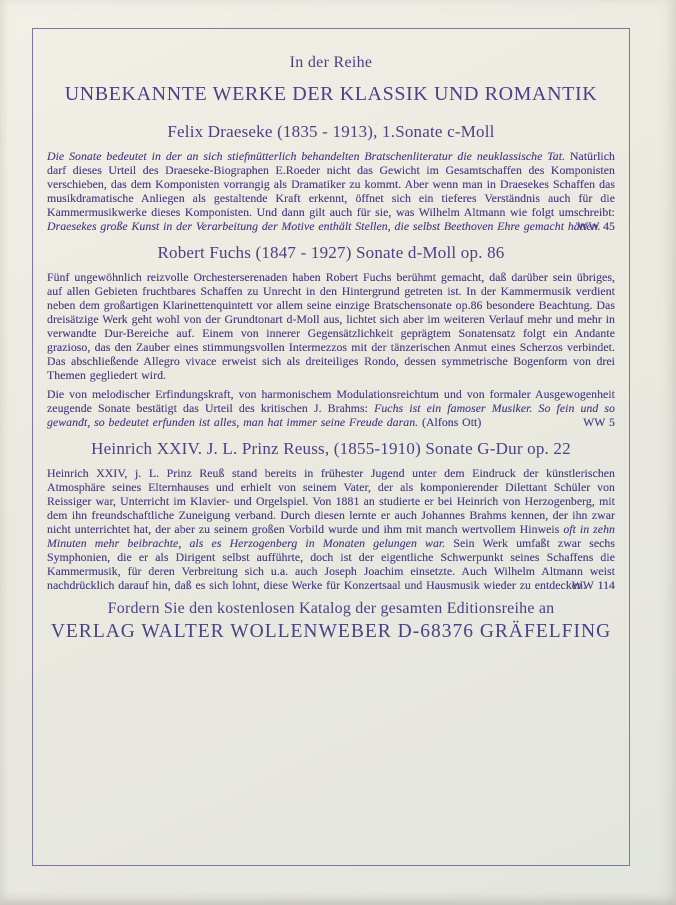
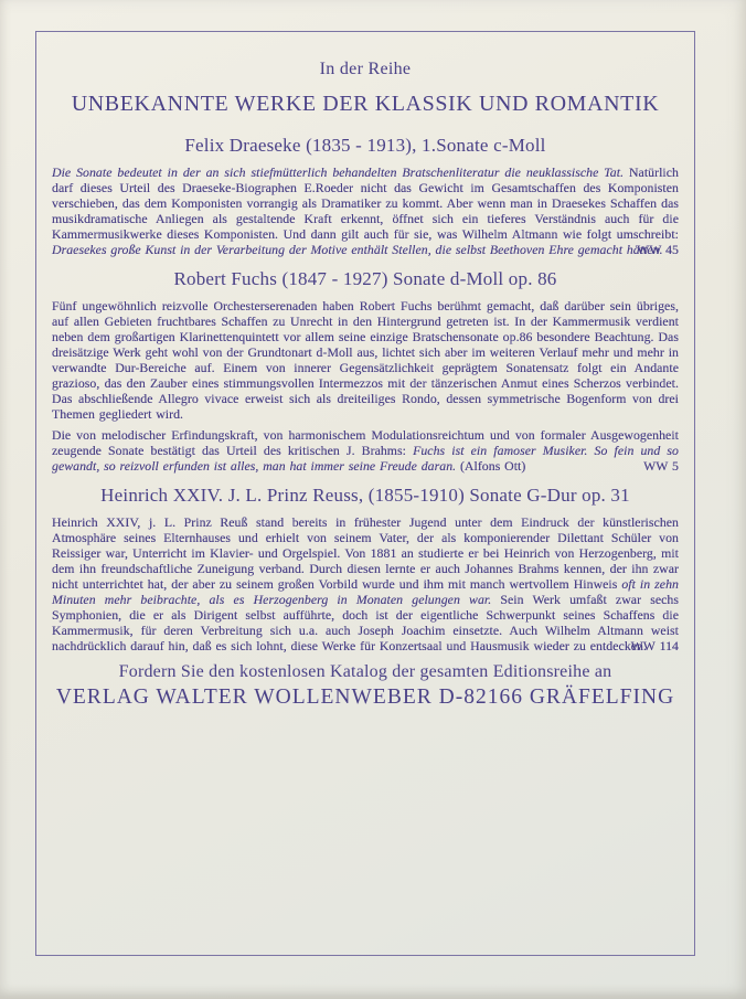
  In der Reihe
  UNBEKANNTE WERKE DER KLASSIK UND ROMANTIK
  Felix Draeseke (1835 - 1913), 1.Sonate c-Moll
  Die Sonate bedeutet in der an sich stiefmütterlich behandelten Bratschenliteratur die neuklassische Tat. Natürlich darf dieses Urteil des Draeseke-Biographen E.Roeder nicht das Gewicht im Gesamtschaffen des Komponisten verschieben, das dem Komponisten vorrangig als Dramatiker zu kommt. Aber wenn man in Draesekes Schaffen das musikdramatische Anliegen als gestaltende Kraft erkennt, öffnet sich ein tieferes Verständnis auch für die Kammermusikwerke dieses Komponisten. Und dann gilt auch für sie, was Wilhelm Altmann wie folgt umschreibt: Draesekes große Kunst in der Verarbeitung der Motive enthält Stellen, die selbst Beethoven Ehre gemacht hätten.
  WW 45
  Robert Fuchs (1847 - 1927) Sonate d-Moll op. 86
  Fünf ungewöhnlich reizvolle Orchesterserenaden haben Robert Fuchs berühmt gemacht, daß darüber sein übriges, auf allen Gebieten fruchtbares Schaffen zu Unrecht in den Hintergrund getreten ist. In der Kammermusik verdient neben dem großartigen Klarinettenquintett vor allem seine einzige Bratschensonate op.86 besondere Beachtung. Das dreisätzige Werk geht wohl von der Grundtonart d-Moll aus, lichtet sich aber im weiteren Verlauf mehr und mehr in verwandte Dur-Bereiche auf. Einem von innerer Gegensätzlichkeit geprägtem Sonatensatz folgt ein Andante grazioso, das den Zauber eines stimmungsvollen Intermezzos mit der tänzerischen Anmut eines Scherzos verbindet. Das abschließende Allegro vivace erweist sich als dreiteiliges Rondo, dessen symmetrische Bogenform von drei Themen gegliedert wird.
- Die von melodischer Erfindungskraft, von harmonischem Modulationsreichtum und von formaler Ausgewogenheit zeugende Sonate bestätigt das Urteil des kritischen J. Brahms: Fuchs ist ein famoser Musiker. So fein und so gewandt, so bedeutet erfunden ist alles, man hat immer seine Freude daran. (Alfons Ott)
+ Die von melodischer Erfindungskraft, von harmonischem Modulationsreichtum und von formaler Ausgewogenheit zeugende Sonate bestätigt das Urteil des kritischen J. Brahms: Fuchs ist ein famoser Musiker. So fein und so gewandt, so reizvoll erfunden ist alles, man hat immer seine Freude daran. (Alfons Ott)
  WW 5
- Heinrich XXIV. J. L. Prinz Reuss, (1855-1910) Sonate G-Dur op. 22
+ Heinrich XXIV. J. L. Prinz Reuss, (1855-1910) Sonate G-Dur op. 31
  Heinrich XXIV, j. L. Prinz Reuß stand bereits in frühester Jugend unter dem Eindruck der künstlerischen Atmosphäre seines Elternhauses und erhielt von seinem Vater, der als komponierender Dilettant Schüler von Reissiger war, Unterricht im Klavier- und Orgelspiel. Von 1881 an studierte er bei Heinrich von Herzogenberg, mit dem ihn freundschaftliche Zuneigung verband. Durch diesen lernte er auch Johannes Brahms kennen, der ihn zwar nicht unterrichtet hat, der aber zu seinem großen Vorbild wurde und ihm mit manch wertvollem Hinweis oft in zehn Minuten mehr beibrachte, als es Herzogenberg in Monaten gelungen war. Sein Werk umfaßt zwar sechs Symphonien, die er als Dirigent selbst aufführte, doch ist der eigentliche Schwerpunkt seines Schaffens die Kammermusik, für deren Verbreitung sich u.a. auch Joseph Joachim einsetzte. Auch Wilhelm Altmann weist nachdrücklich darauf hin, daß es sich lohnt, diese Werke für Konzertsaal und Hausmusik wieder zu entdecken.
  WW 114
  Fordern Sie den kostenlosen Katalog der gesamten Editionsreihe an
- VERLAG WALTER WOLLENWEBER D-68376 GRÄFELFING
+ VERLAG WALTER WOLLENWEBER D-82166 GRÄFELFING
